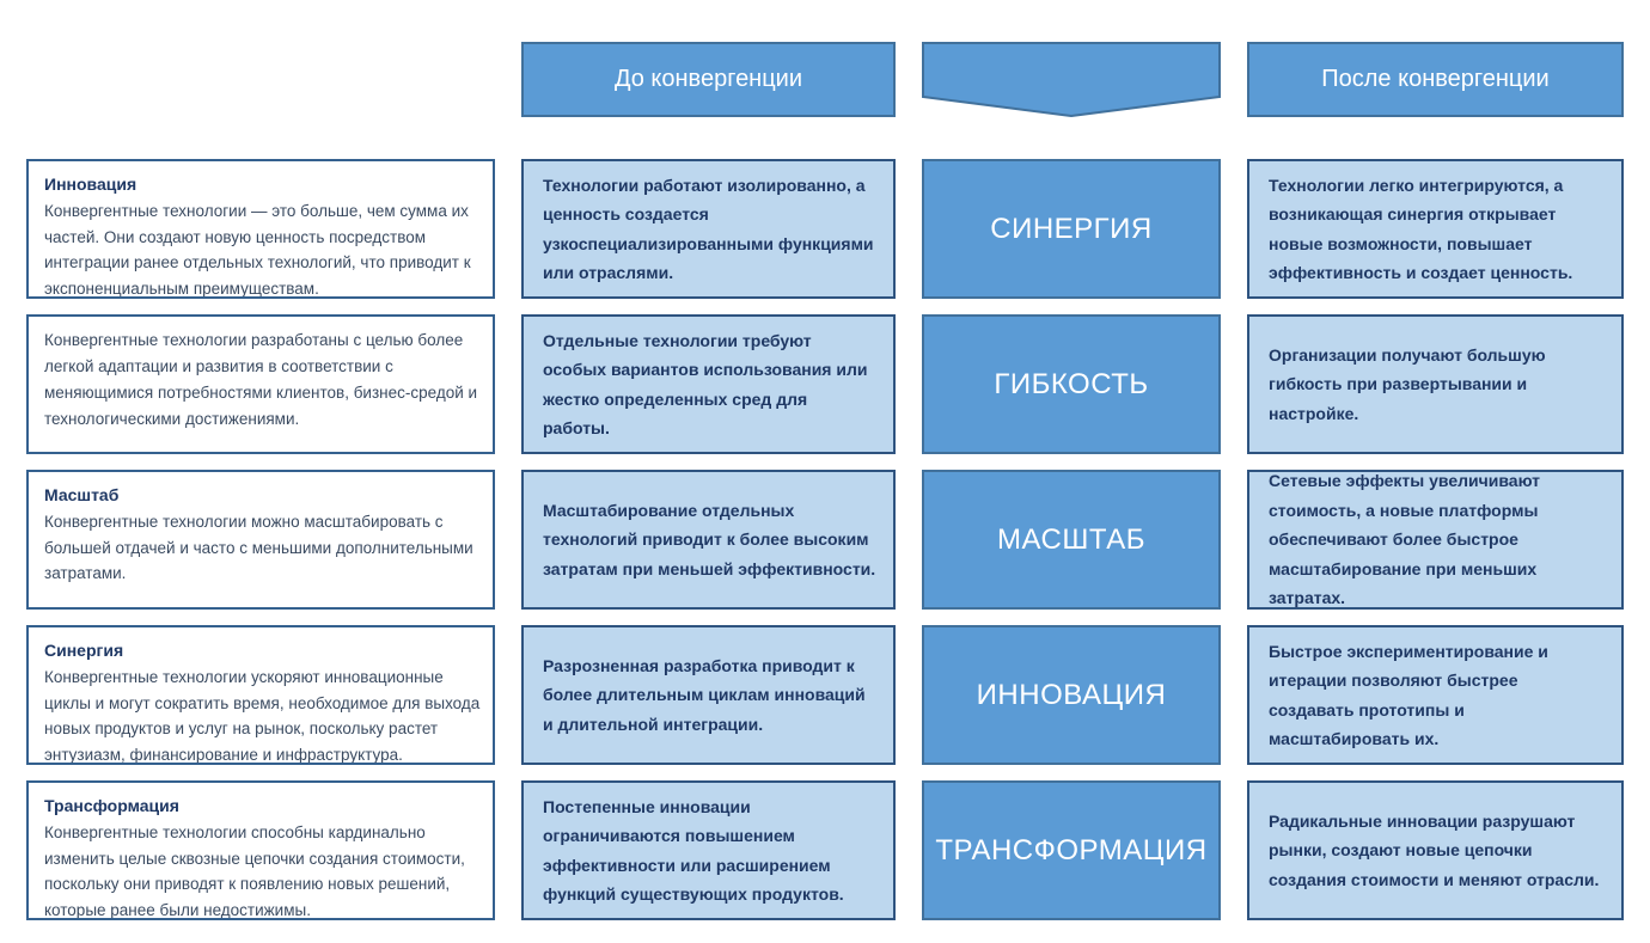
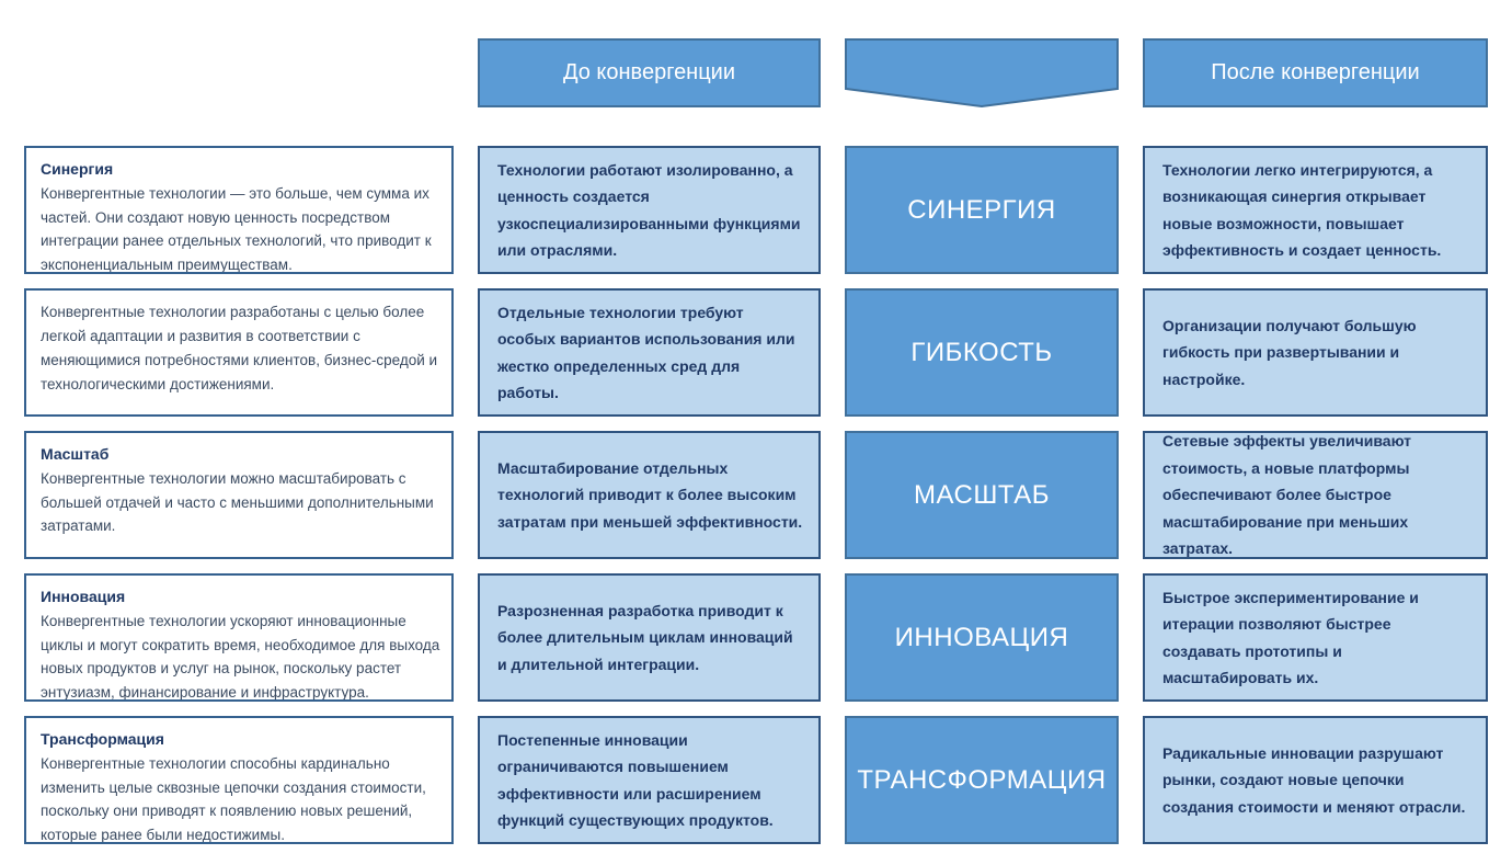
  До конвергенции
  После конвергенции
- Инновация
+ Синергия
  Конвергентные технологии — это больше, чем сумма их частей. Они создают новую ценность посредством интеграции ранее отдельных технологий, что приводит к экспоненциальным преимуществам.
  Технологии работают изолированно, а ценность создается узкоспециализированными функциями или отраслями.
  СИНЕРГИЯ
  Технологии легко интегрируются, а возникающая синергия открывает новые возможности, повышает эффективность и создает ценность.
  Конвергентные технологии разработаны с целью более легкой адаптации и развития в соответствии с меняющимися потребностями клиентов, бизнес-средой и технологическими достижениями.
  Отдельные технологии требуют особых вариантов использования или жестко определенных сред для работы.
  ГИБКОСТЬ
  Организации получают большую гибкость при развертывании и настройке.
  Масштаб
  Конвергентные технологии можно масштабировать с большей отдачей и часто с меньшими дополнительными затратами.
  Масштабирование отдельных технологий приводит к более высоким затратам при меньшей эффективности.
  МАСШТАБ
  Сетевые эффекты увеличивают стоимость, а новые платформы обеспечивают более быстрое масштабирование при меньших затратах.
- Синергия
+ Инновация
  Конвергентные технологии ускоряют инновационные циклы и могут сократить время, необходимое для выхода новых продуктов и услуг на рынок, поскольку растет энтузиазм, финансирование и инфраструктура.
  Разрозненная разработка приводит к более длительным циклам инноваций и длительной интеграции.
  ИННОВАЦИЯ
  Быстрое экспериментирование и итерации позволяют быстрее создавать прототипы и масштабировать их.
  Трансформация
  Конвергентные технологии способны кардинально изменить целые сквозные цепочки создания стоимости, поскольку они приводят к появлению новых решений, которые ранее были недостижимы.
  Постепенные инновации ограничиваются повышением эффективности или расширением функций существующих продуктов.
  ТРАНСФОРМАЦИЯ
  Радикальные инновации разрушают рынки, создают новые цепочки создания стоимости и меняют отрасли.
